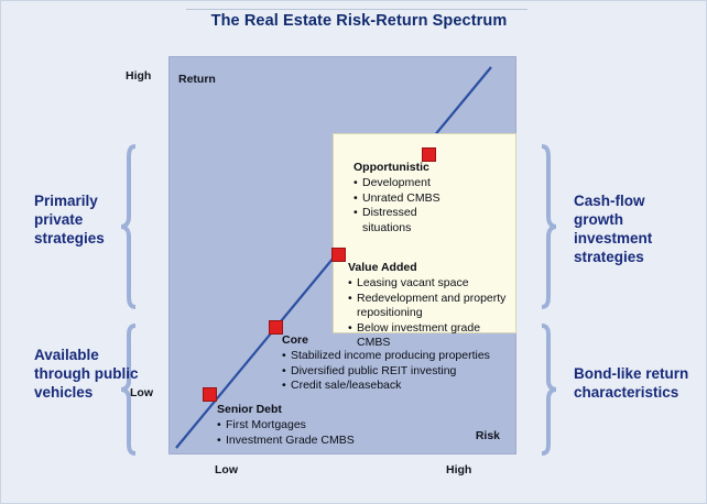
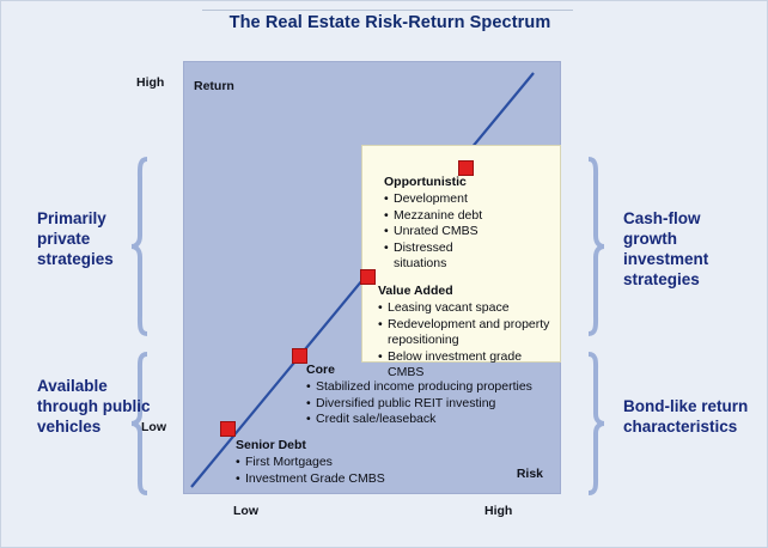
  The Real Estate Risk-Return Spectrum
  Return
  Risk
  Opportunistic
  Development
+ Mezzanine debt
  Unrated CMBS
  Distressed
  situations
  Value Added
  Leasing vacant space
  Redevelopment and property
  repositioning
  Below investment grade CMBS
  Core
  Stabilized income producing properties
  Diversified public REIT investing
  Credit sale/leaseback
  Senior Debt
  First Mortgages
  Investment Grade CMBS
  High
  Low
  Low
  High
  Primarily private strategies
  Available through public vehicles
  Cash-flow growth investment strategies
  Bond-like return characteristics
